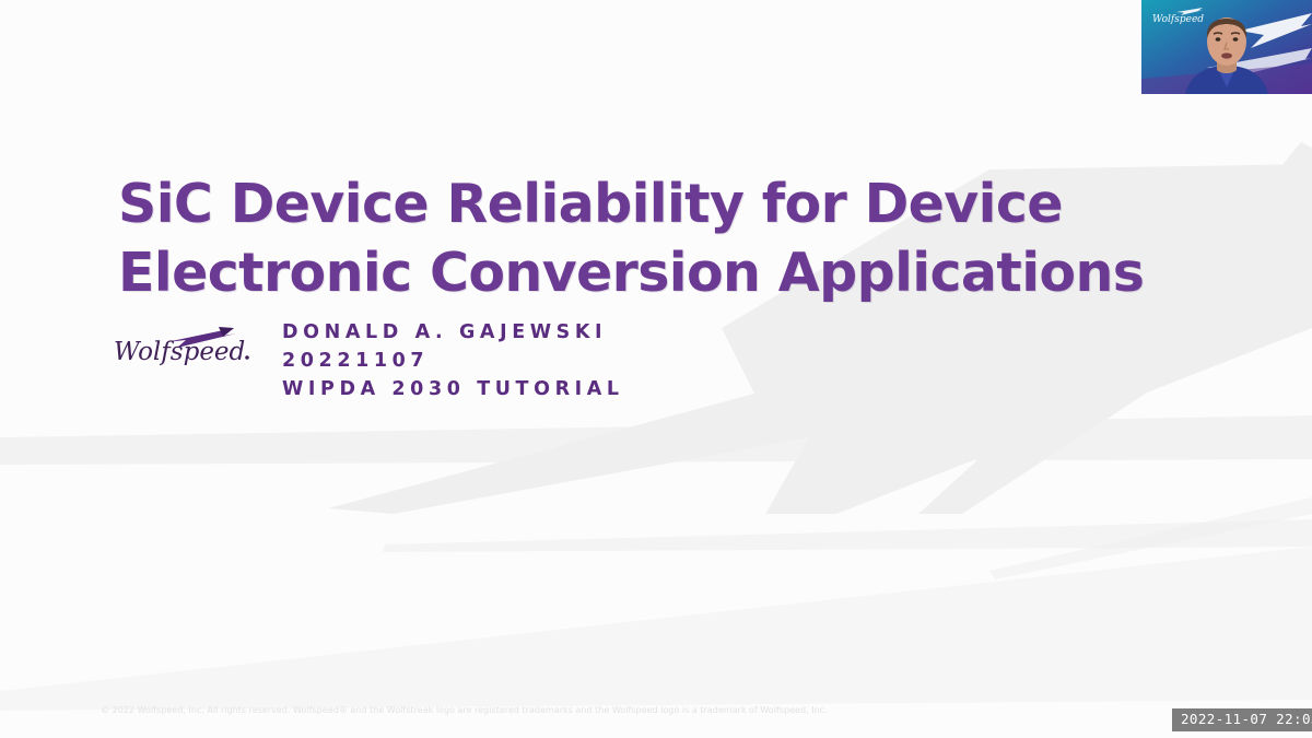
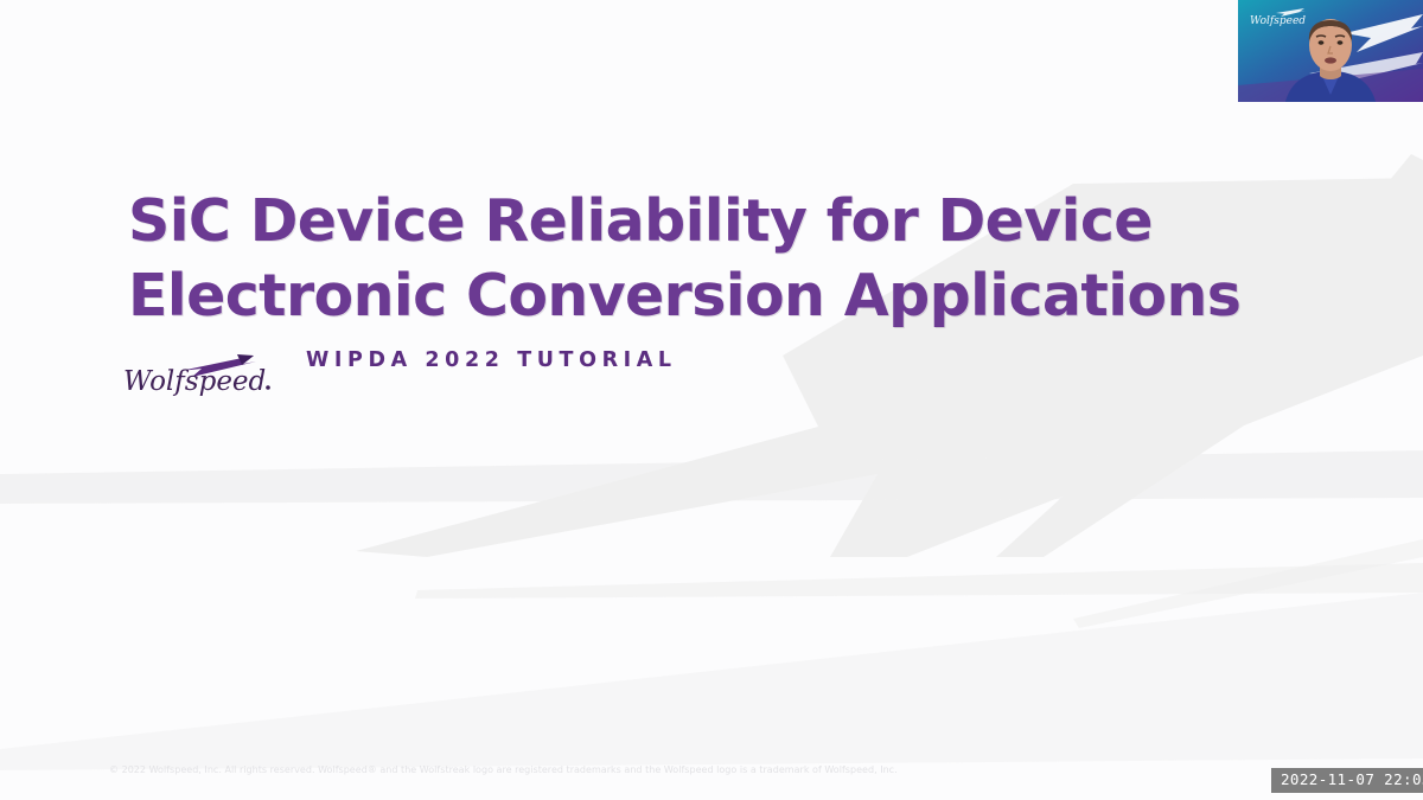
  SiC Device Reliability for Device
  Electronic Conversion Applications
  Wolfspeed
- DONALD A. GAJEWSKI
- 20221107
- WIPDA 2030 TUTORIAL
+ WIPDA 2022 TUTORIAL
  © 2022 Wolfspeed, Inc. All rights reserved. Wolfspeed® and the Wolfstreak logo are registered trademarks and the Wolfspeed logo is a trademark of Wolfspeed, Inc.
  2022-11-07 22:0
  Wolfspeed
